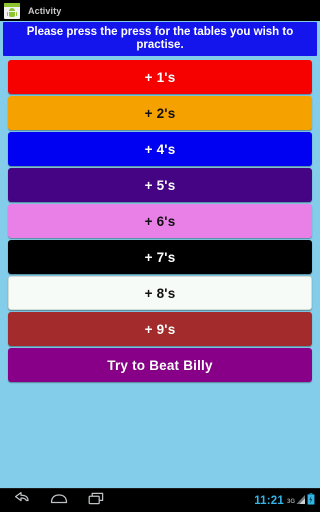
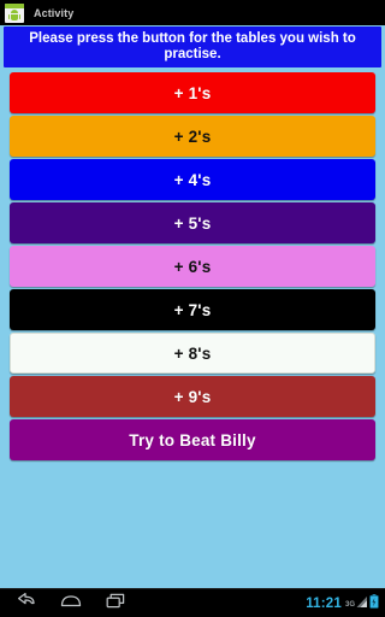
  Activity
- Please press the press for the tables you wish to practise.
+ Please press the button for the tables you wish to practise.
  + 1's
  + 2's
  + 4's
  + 5's
  + 6's
  + 7's
  + 8's
  + 9's
  Try to Beat Billy
  11:21
